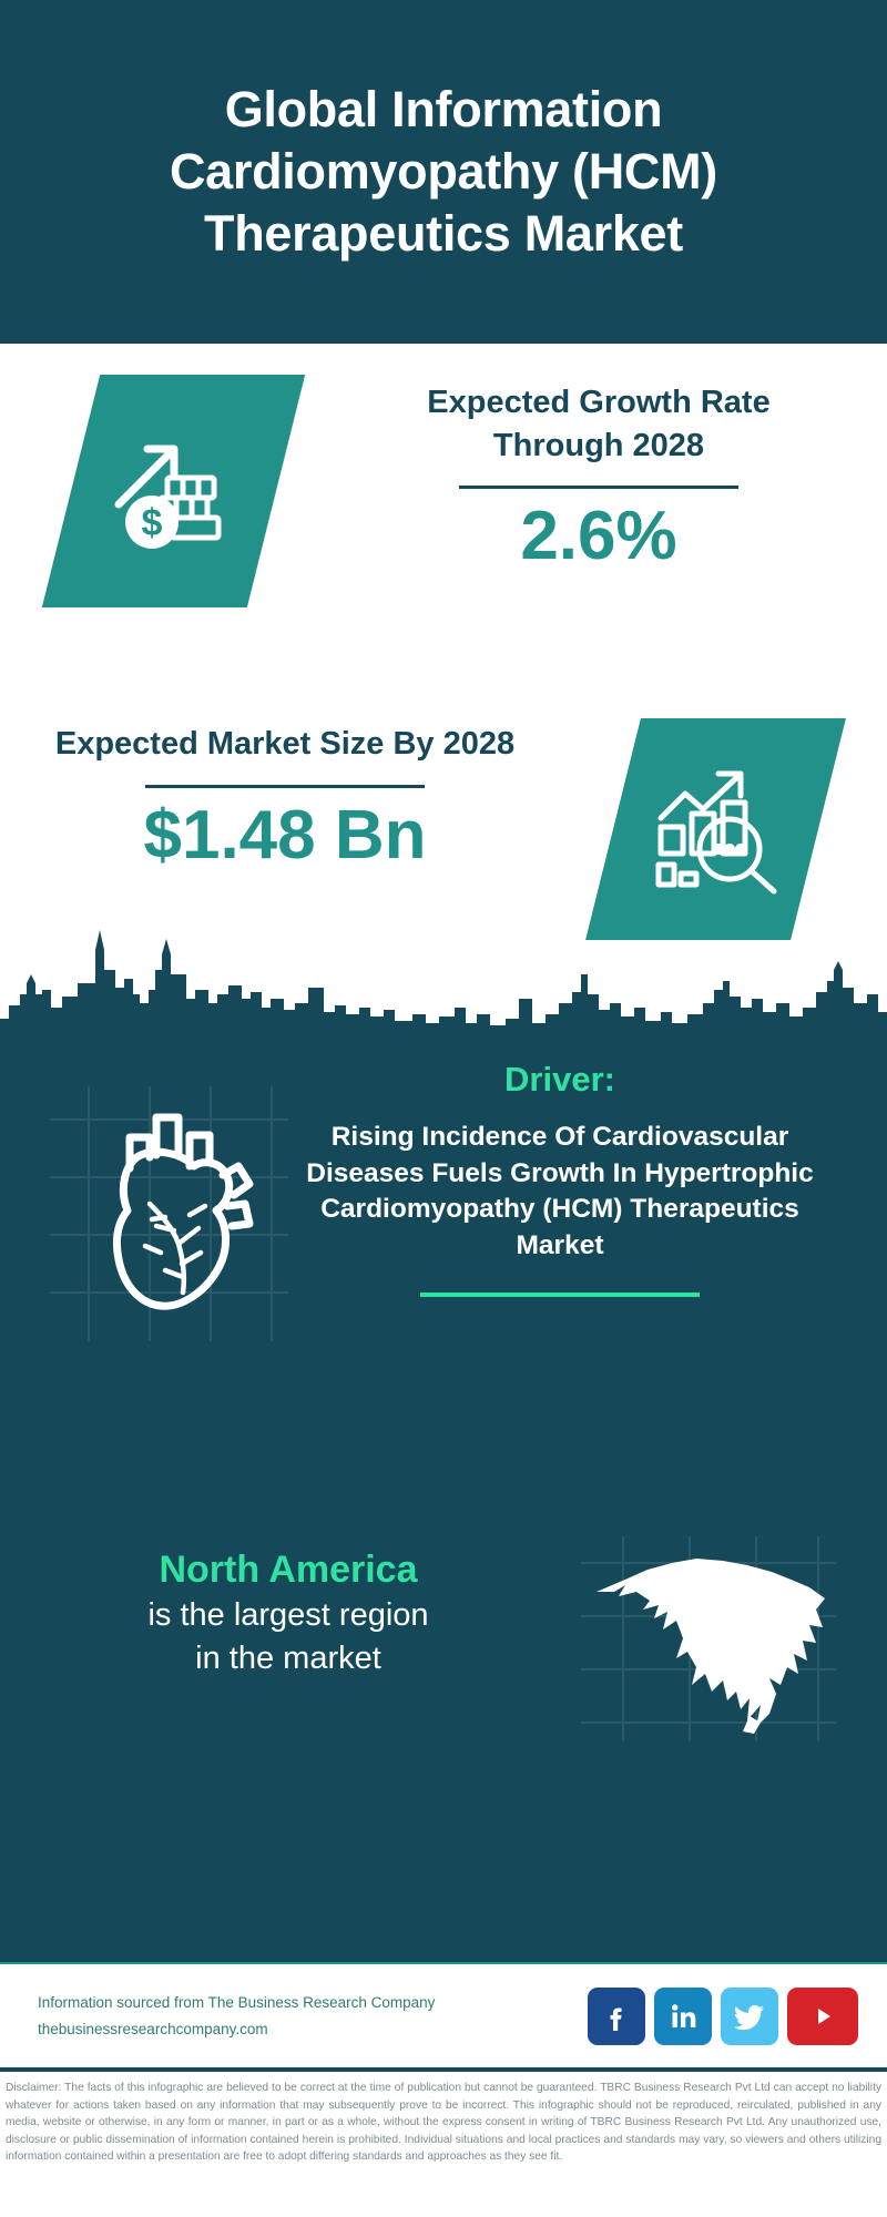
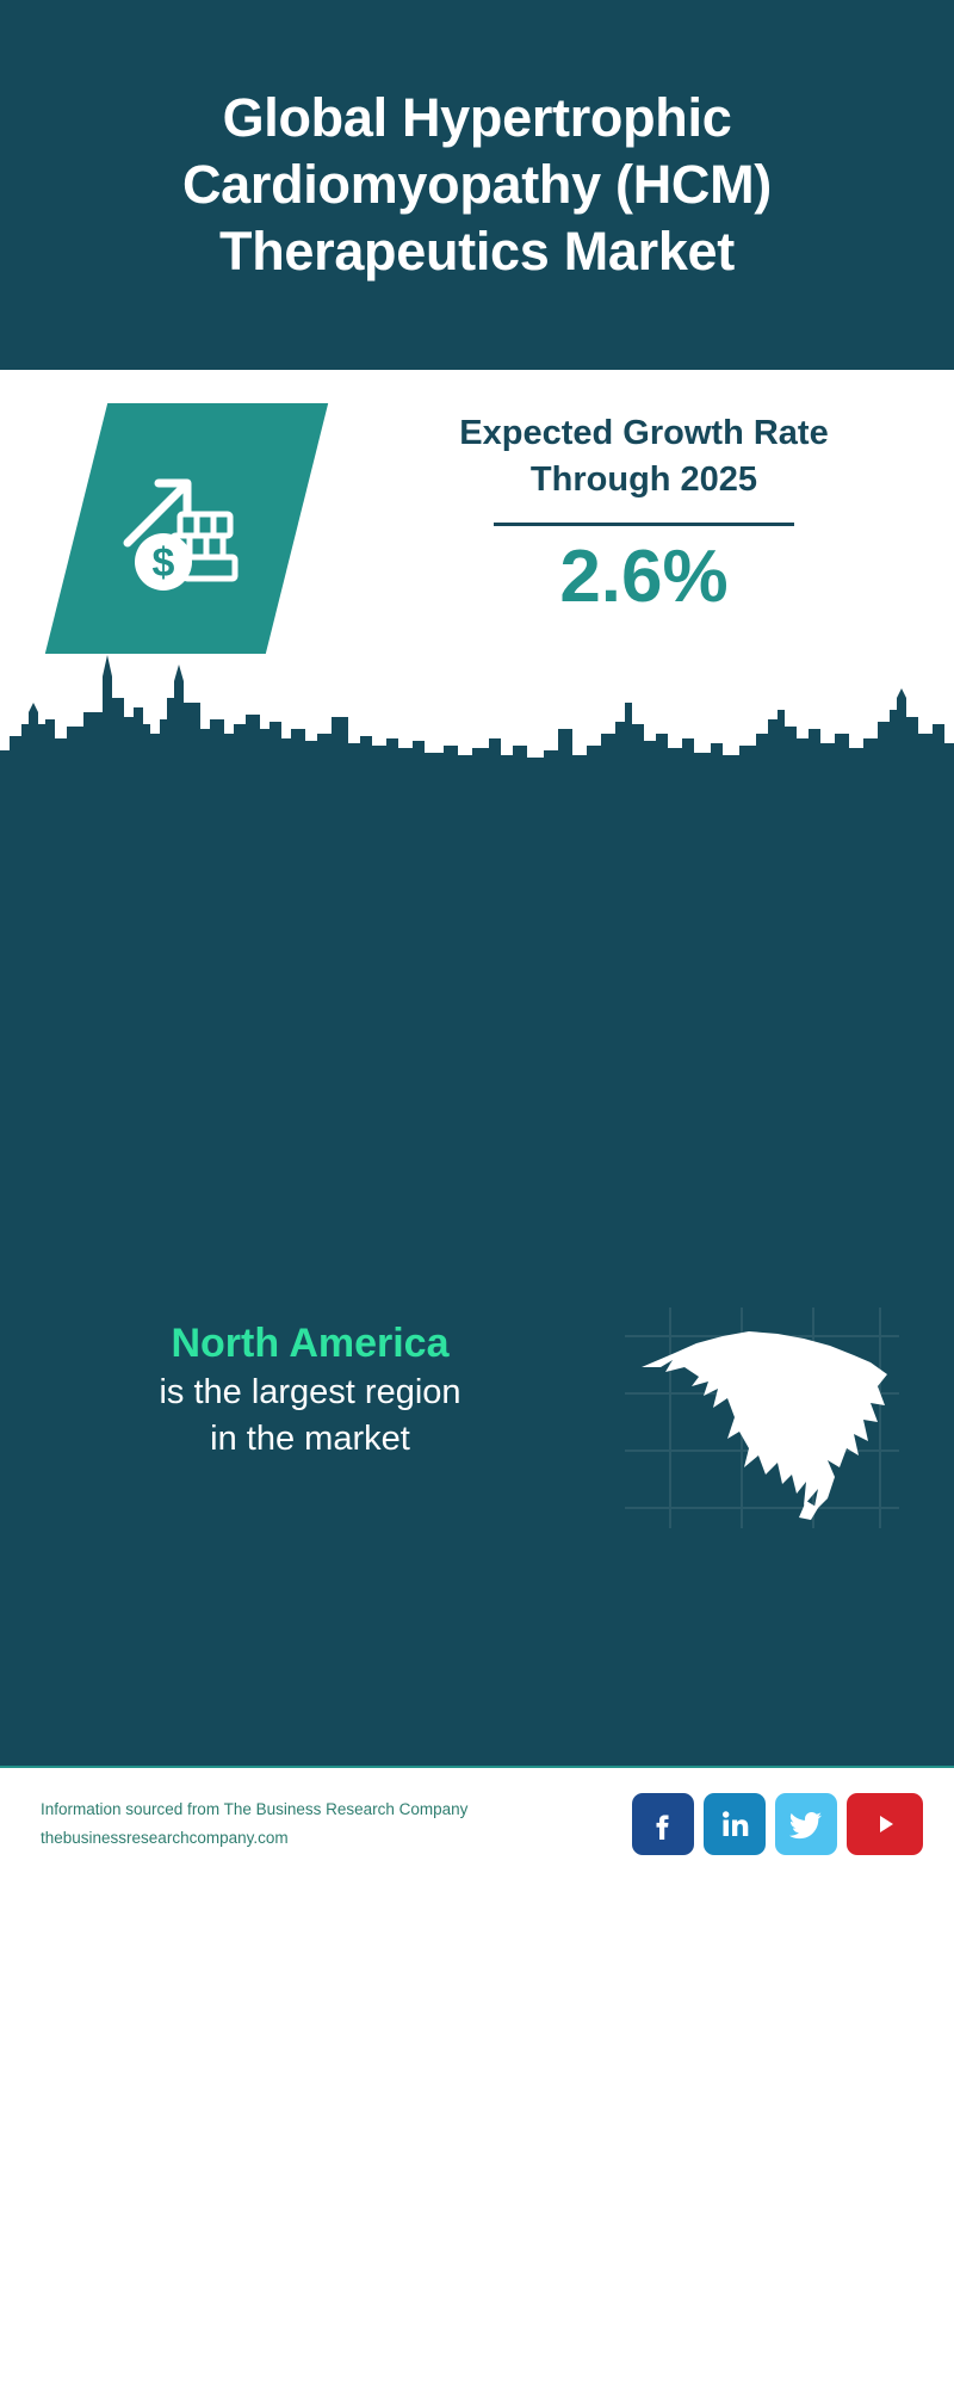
- Global Information Cardiomyopathy (HCM) Therapeutics Market
+ Global Hypertrophic Cardiomyopathy (HCM) Therapeutics Market
- Expected Growth Rate Through 2028
+ Expected Growth Rate Through 2025
  2.6%
- Expected Market Size By 2028
- $1.48 Bn
- Driver:
- Rising Incidence Of Cardiovascular Diseases Fuels Growth In Hypertrophic Cardiomyopathy (HCM) Therapeutics Market
  North America
  is the largest region
  in the market
  Information sourced from The Business Research Company
  thebusinessresearchcompany.com
- Disclaimer: The facts of this infographic are believed to be correct at the time of publication but cannot be guaranteed. TBRC Business Research Pvt Ltd can accept no liability whatever for actions taken based on any information that may subsequently prove to be incorrect. This infographic should not be reproduced, reirculated, published in any media, website or otherwise, in any form or manner, in part or as a whole, without the express consent in writing of TBRC Business Research Pvt Ltd. Any unauthorized use, disclosure or public dissemination of information contained herein is prohibited. Individual situations and local practices and standards may vary, so viewers and others utilizing information contained within a presentation are free to adopt differing standards and approaches as they see fit.
